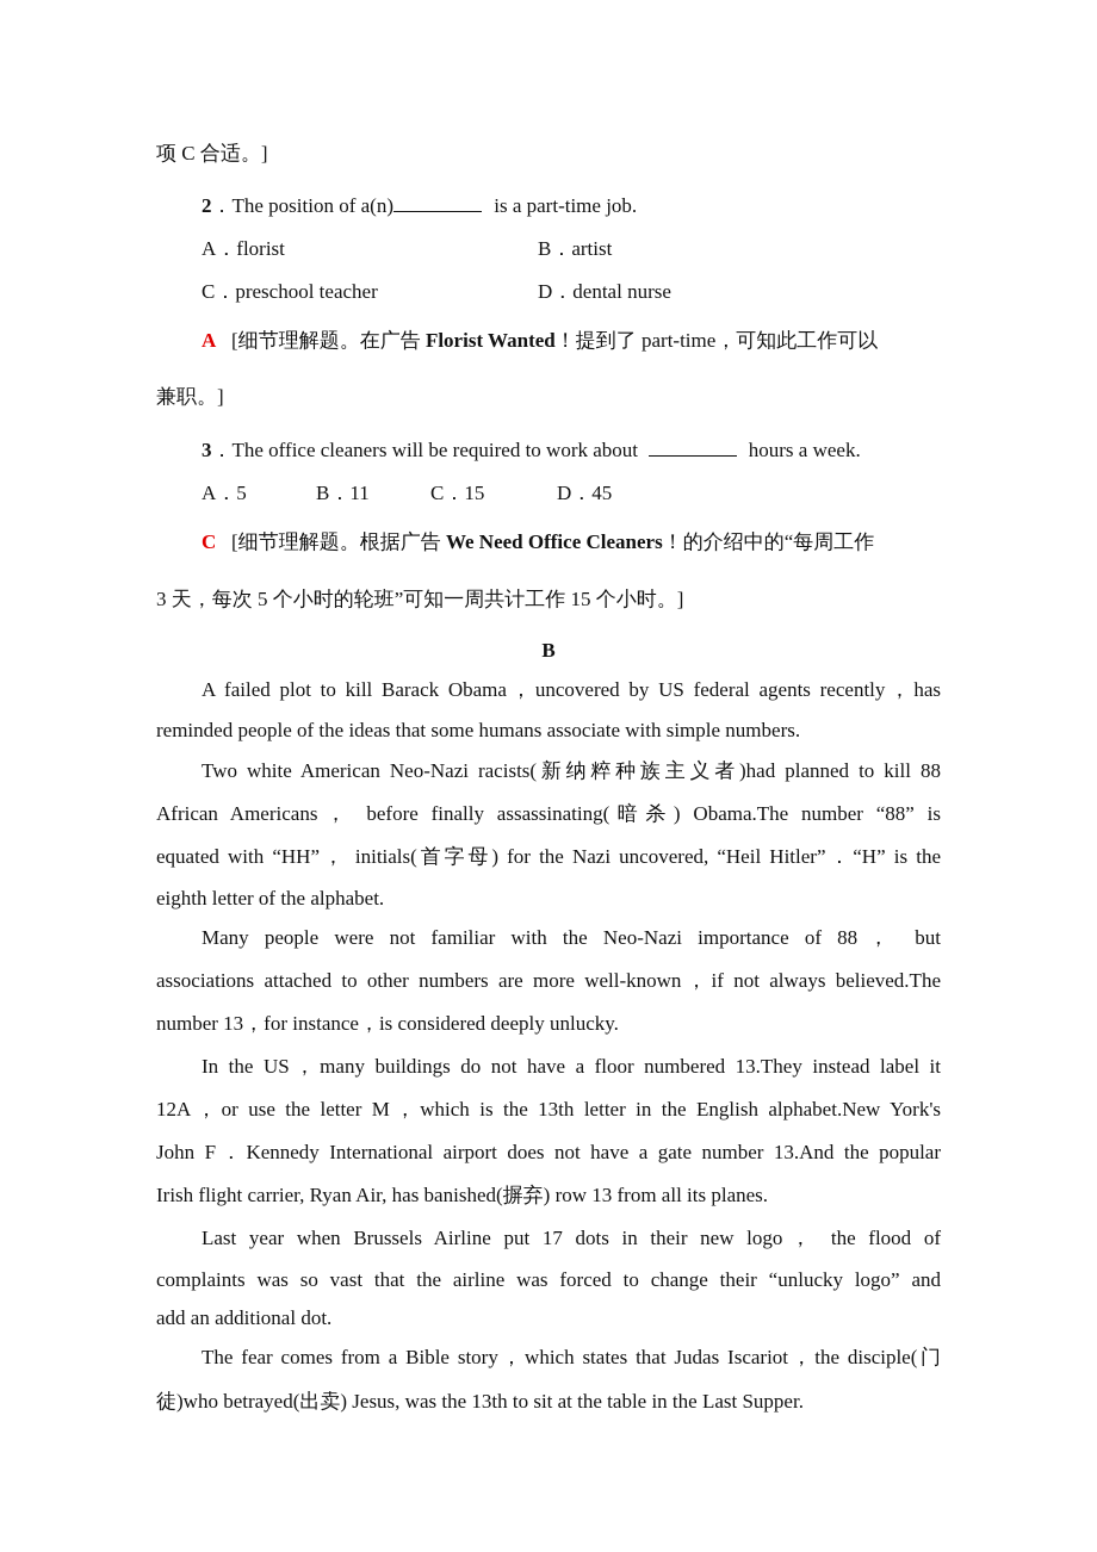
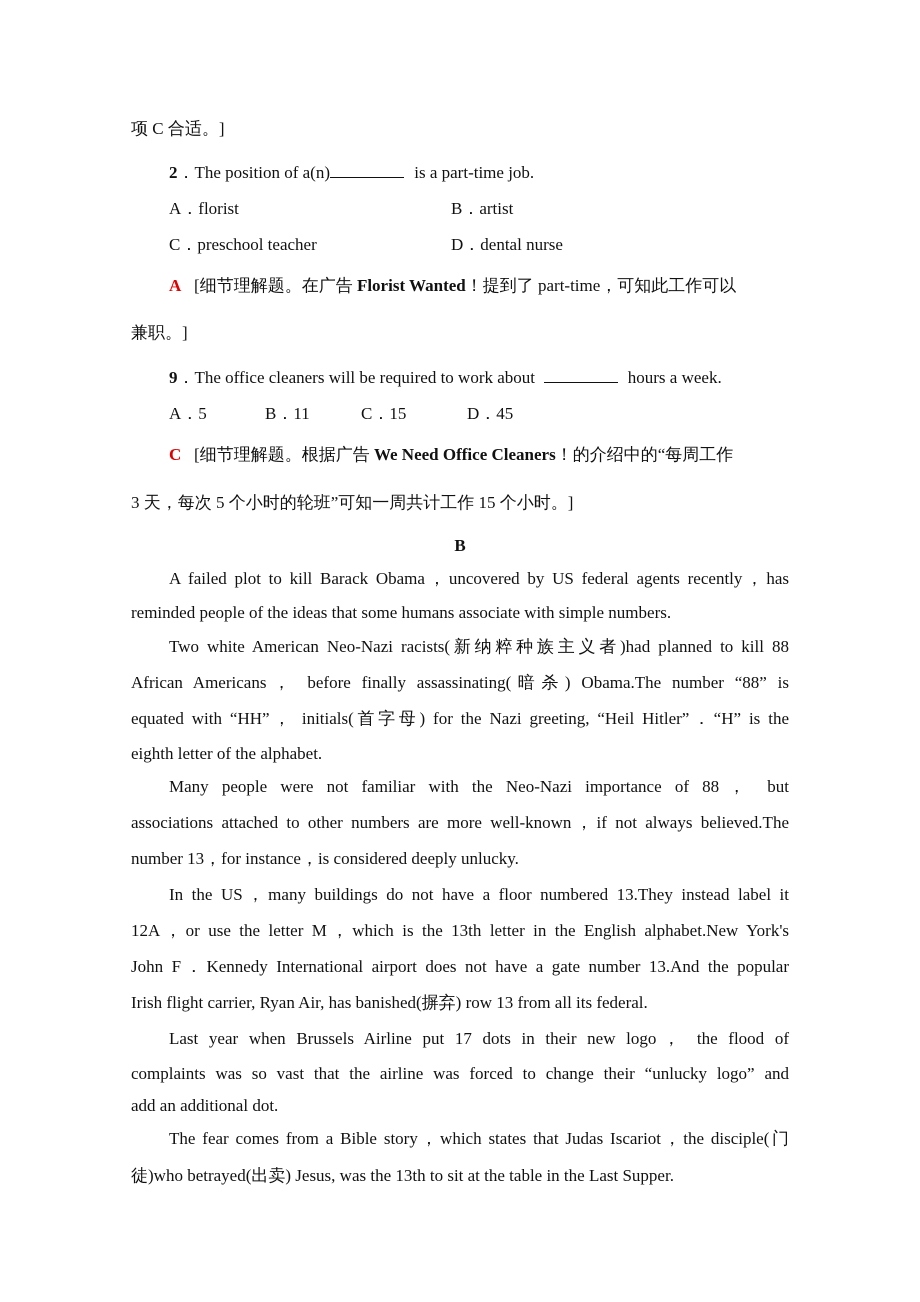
  项 C 合适。]
  2．The position of a(n) is a part-time job.
  A．florist
  B．artist
  C．preschool teacher
  D．dental nurse
  A [细节理解题。在广告 Florist Wanted！提到了 part-time，可知此工作可以
  兼职。]
- 3．The office cleaners will be required to work about hours a week.
+ 9．The office cleaners will be required to work about hours a week.
  A．5
  B．11
  C．15
  D．45
  C [细节理解题。根据广告 We Need Office Cleaners！的介绍中的“每周工作
  3 天，每次 5 个小时的轮班”可知一周共计工作 15 个小时。]
  B
  A failed plot to kill Barack Obama，uncovered by US federal agents recently，has
  reminded people of the ideas that some humans associate with simple numbers.
  Two white American Neo-Nazi racists(新纳粹种族主义者)had planned to kill 88
  African Americans， before finally assassinating(暗杀) Obama.The number “88” is
- equated with “HH”， initials(首字母) for the Nazi uncovered, “Heil Hitler”．“H” is the
+ equated with “HH”， initials(首字母) for the Nazi greeting, “Heil Hitler”．“H” is the
  eighth letter of the alphabet.
  Many people were not familiar with the Neo-Nazi importance of 88， but
  associations attached to other numbers are more well-known，if not always believed.The
  number 13，for instance，is considered deeply unlucky.
  In the US，many buildings do not have a floor numbered 13.They instead label it
  12A，or use the letter M，which is the 13th letter in the English alphabet.New York's
  John F．Kennedy International airport does not have a gate number 13.And the popular
- Irish flight carrier, Ryan Air, has banished(摒弃) row 13 from all its planes.
+ Irish flight carrier, Ryan Air, has banished(摒弃) row 13 from all its federal.
  Last year when Brussels Airline put 17 dots in their new logo， the flood of
  complaints was so vast that the airline was forced to change their “unlucky logo” and
  add an additional dot.
  The fear comes from a Bible story，which states that Judas Iscariot，the disciple(门
  徒)who betrayed(出卖) Jesus, was the 13th to sit at the table in the Last Supper.
